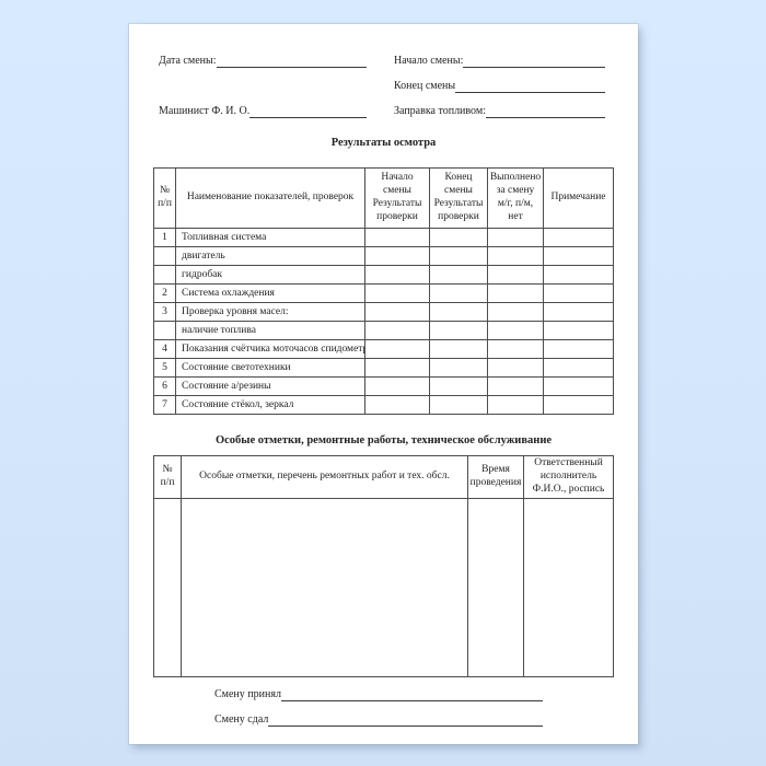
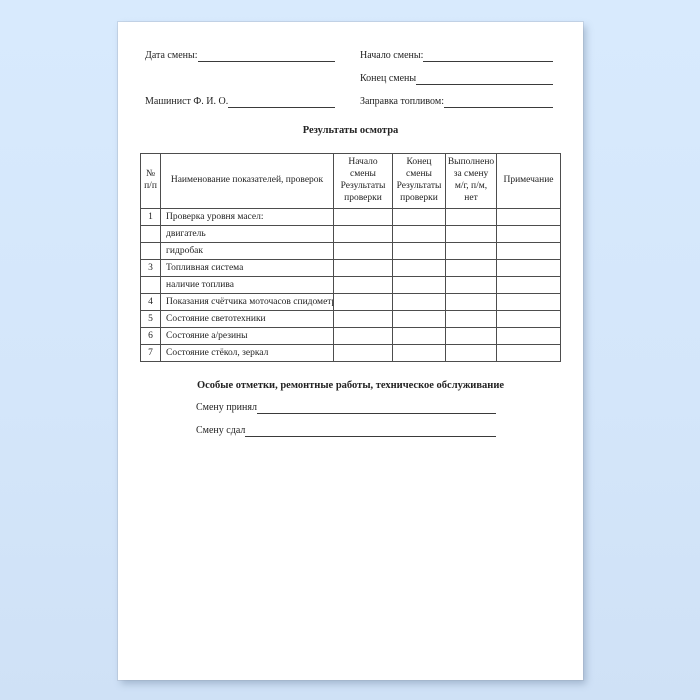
  Дата смены:
  Начало смены:
  Конец смены
  Машинист Ф. И. О.
  Заправка топливом:
  Результаты осмотра
  № п/п	Наименование показателей, проверок	Начало смены Результаты проверки	Конец смены Результаты проверки	Выполнено за смену м/г, п/м, нет	Примечание
- 1	Топливная система
+ 1	Проверка уровня масел:
  	двигатель
  	гидробак
- 2	Система охлаждения
- 3	Проверка уровня масел:
+ 3	Топливная система
  	наличие топлива
  4	Показания счётчика моточасов спидомет
  5	Состояние светотехники
  6	Состояние а/резины
  7	Состояние стёкол, зеркал
  Особые отметки, ремонтные работы, техническое обслуживание
- № п/п	Особые отметки, перечень ремонтных работ и тех. обсл.	Время проведения	Ответственный исполнитель Ф.И.О., роспись
  Смену принял
  Смену сдал
